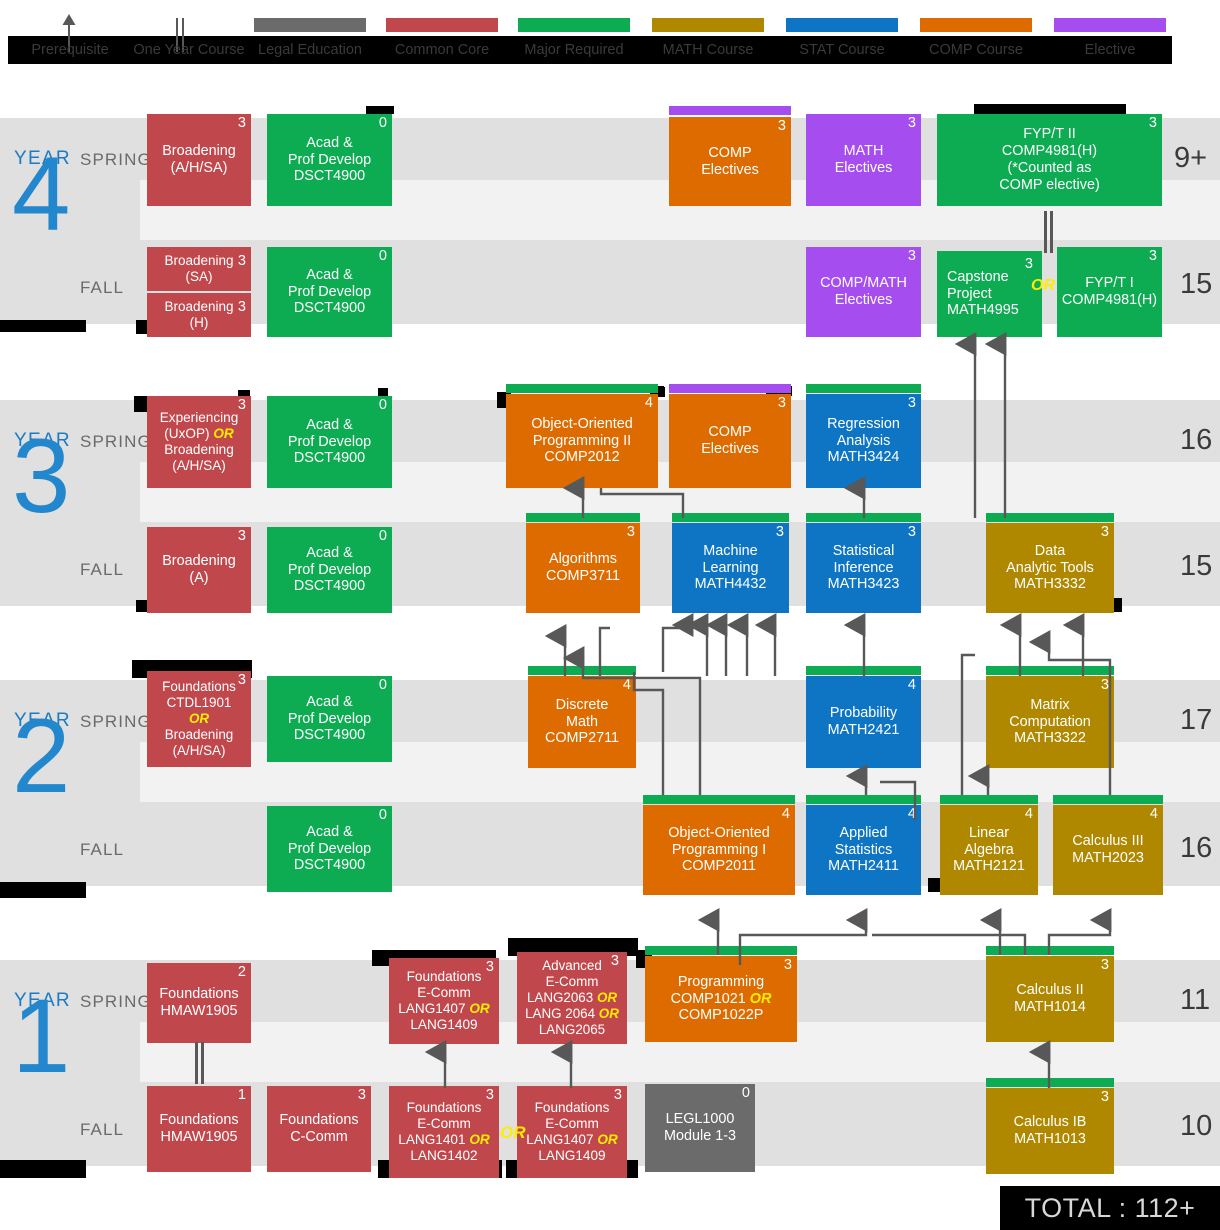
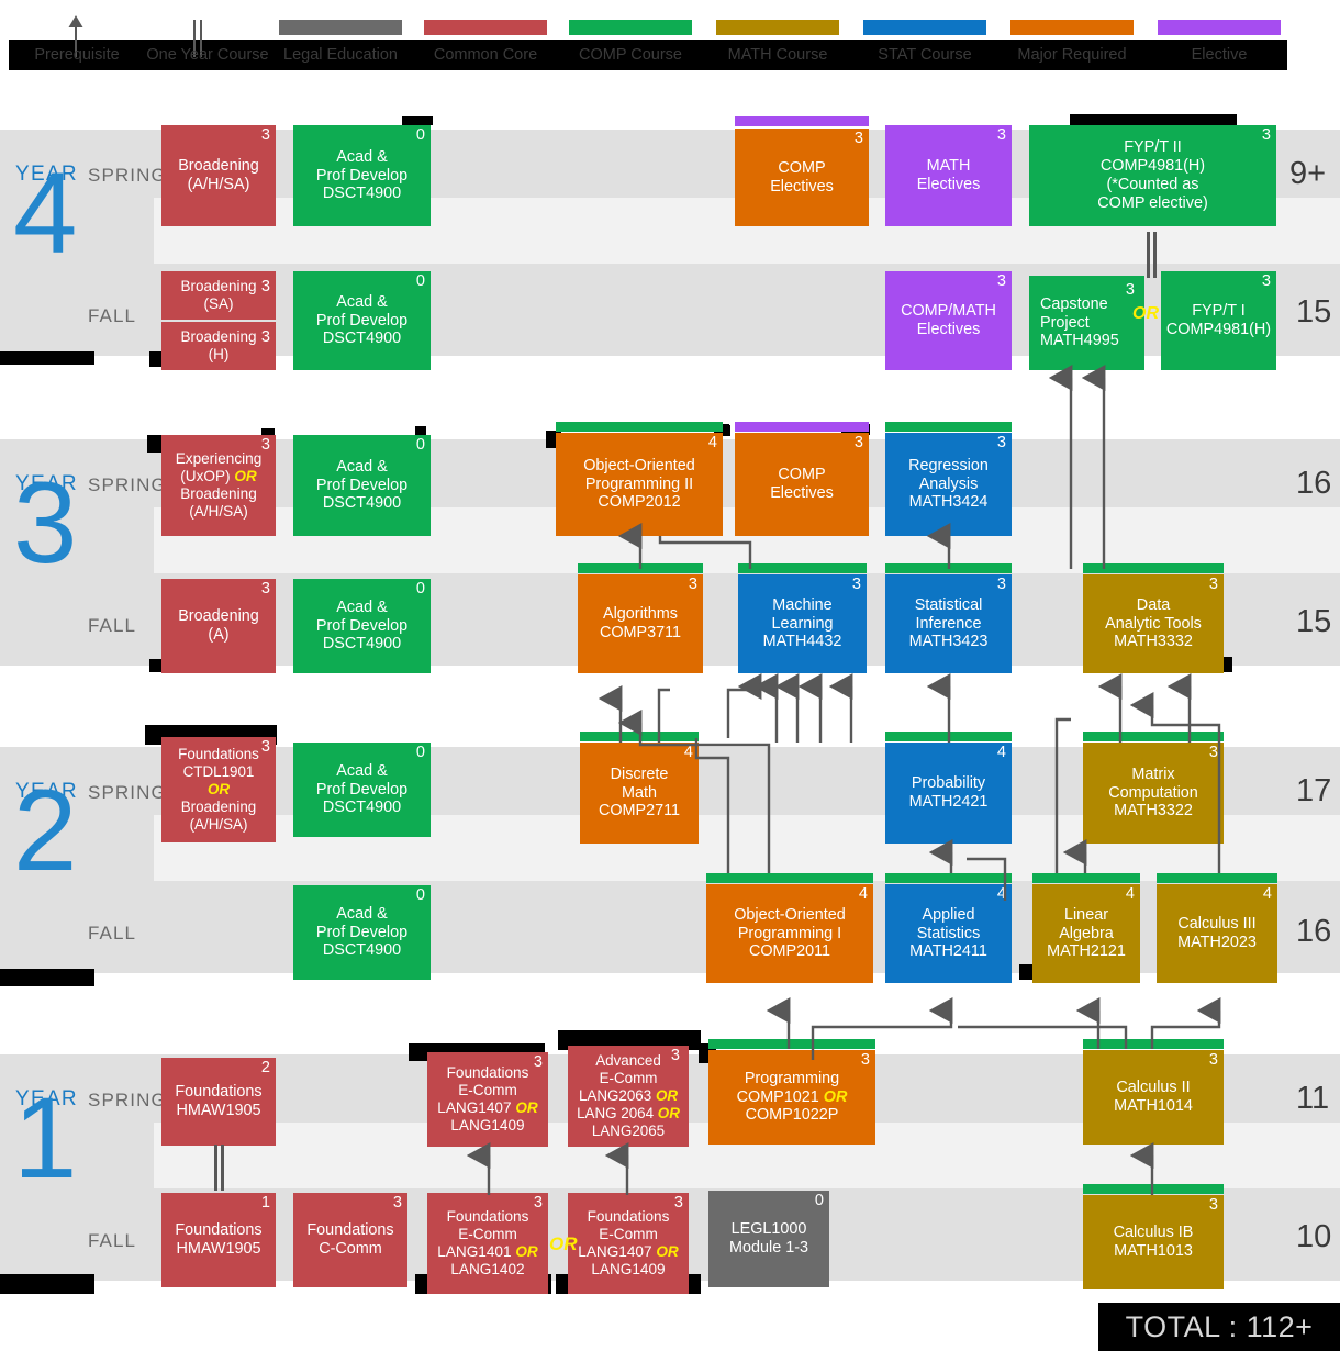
  Prerequisite
  One Year Course
  Legal Education
  Common Core
- Major Required
+ COMP Course
  MATH Course
  STAT Course
- COMP Course
+ Major Required
  Elective
  YEAR
  4
  SPRING
  FALL
  9+
  15
  YEAR
  3
  SPRING
  FALL
  16
  15
  YEAR
  2
  SPRING
  FALL
  17
  16
  YEAR
  1
  SPRING
  FALL
  11
  10
  3
  Broadening
  (A/H/SA)
  0
  Acad &
  Prof Develop
  DSCT4900
  3
  COMP
  Electives
  3
  MATH
  Electives
  3
  FYP/T II
  COMP4981(H)
  (*Counted as
  COMP elective)
  3
  Broadening
  (SA)
  3
  Broadening
  (H)
  0
  Acad &
  Prof Develop
  DSCT4900
  3
  COMP/MATH
  Electives
  3
  Capstone
  Project
  MATH4995
  OR
  3
  FYP/T I
  COMP4981(H)
  3
  Experiencing
  (UxOP) OR
  Broadening
  (A/H/SA)
  0
  Acad &
  Prof Develop
  DSCT4900
  4
  Object-Oriented
  Programming II
  COMP2012
  3
  COMP
  Electives
  3
  Regression
  Analysis
  MATH3424
  3
  Broadening
  (A)
  0
  Acad &
  Prof Develop
  DSCT4900
  3
  Algorithms
  COMP3711
  3
  Machine
  Learning
  MATH4432
  3
  Statistical
  Inference
  MATH3423
  3
  Data
  Analytic Tools
  MATH3332
  3
  Foundations
  CTDL1901
  OR
  Broadening
  (A/H/SA)
  0
  Acad &
  Prof Develop
  DSCT4900
  4
  Discrete
  Math
  COMP2711
  4
  Probability
  MATH2421
  3
  Matrix
  Computation
  MATH3322
  0
  Acad &
  Prof Develop
  DSCT4900
  4
  Object-Oriented
  Programming I
  COMP2011
  4
  Applied
  Statistics
  MATH2411
  4
  Linear
  Algebra
  MATH2121
  4
  Calculus III
  MATH2023
  2
  Foundations
  HMAW1905
  3
  Foundations
  E-Comm
  LANG1407 OR
  LANG1409
  3
  Advanced
  E-Comm
  LANG2063 OR
  LANG 2064 OR
  LANG2065
  3
  Programming
  COMP1021 OR
  COMP1022P
  3
  Calculus II
  MATH1014
  1
  Foundations
  HMAW1905
  3
  Foundations
  C-Comm
  3
  Foundations
  E-Comm
  LANG1401 OR
  LANG1402
  OR
  3
  Foundations
  E-Comm
  LANG1407 OR
  LANG1409
  0
  LEGL1000
  Module 1-3
  3
  Calculus IB
  MATH1013
  TOTAL : 112+
